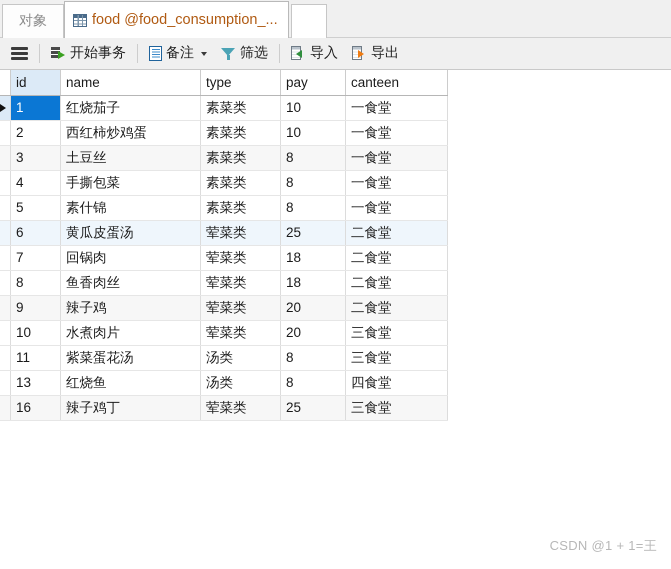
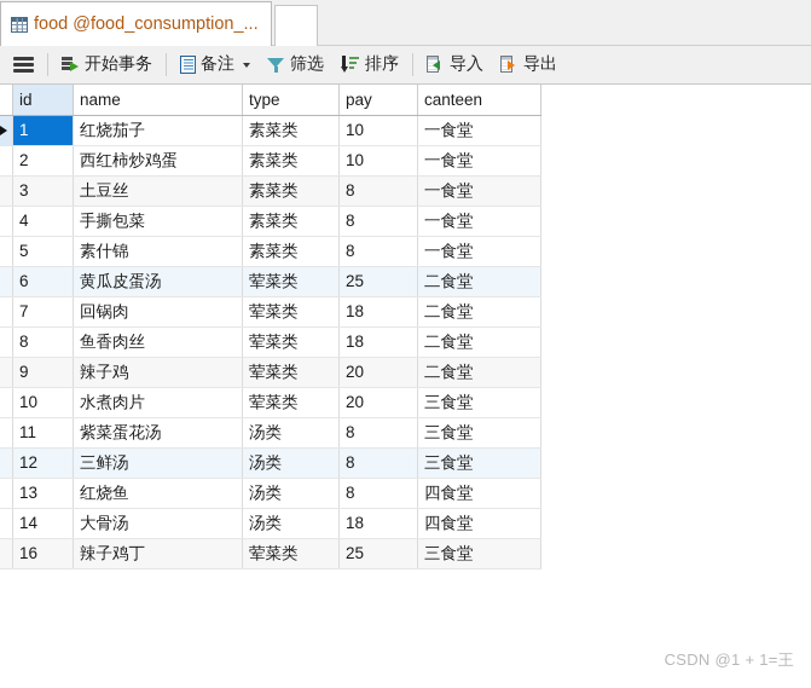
- 对象
  food @food_consumption_...
  开始事务
  备注
  筛选
+ 排序
  导入
  导出
  	id	name	type	pay	canteen
  	1	红烧茄子	素菜类	10	一食堂
  	2	西红柿炒鸡蛋	素菜类	10	一食堂
  	3	土豆丝	素菜类	8	一食堂
  	4	手撕包菜	素菜类	8	一食堂
  	5	素什锦	素菜类	8	一食堂
  	6	黄瓜皮蛋汤	荤菜类	25	二食堂
  	7	回锅肉	荤菜类	18	二食堂
  	8	鱼香肉丝	荤菜类	18	二食堂
  	9	辣子鸡	荤菜类	20	二食堂
  	10	水煮肉片	荤菜类	20	三食堂
  	11	紫菜蛋花汤	汤类	8	三食堂
+ 	12	三鲜汤	汤类	8	三食堂
  	13	红烧鱼	汤类	8	四食堂
+ 	14	大骨汤	汤类	18	四食堂
  	16	辣子鸡丁	荤菜类	25	三食堂
  CSDN @1 + 1=王
